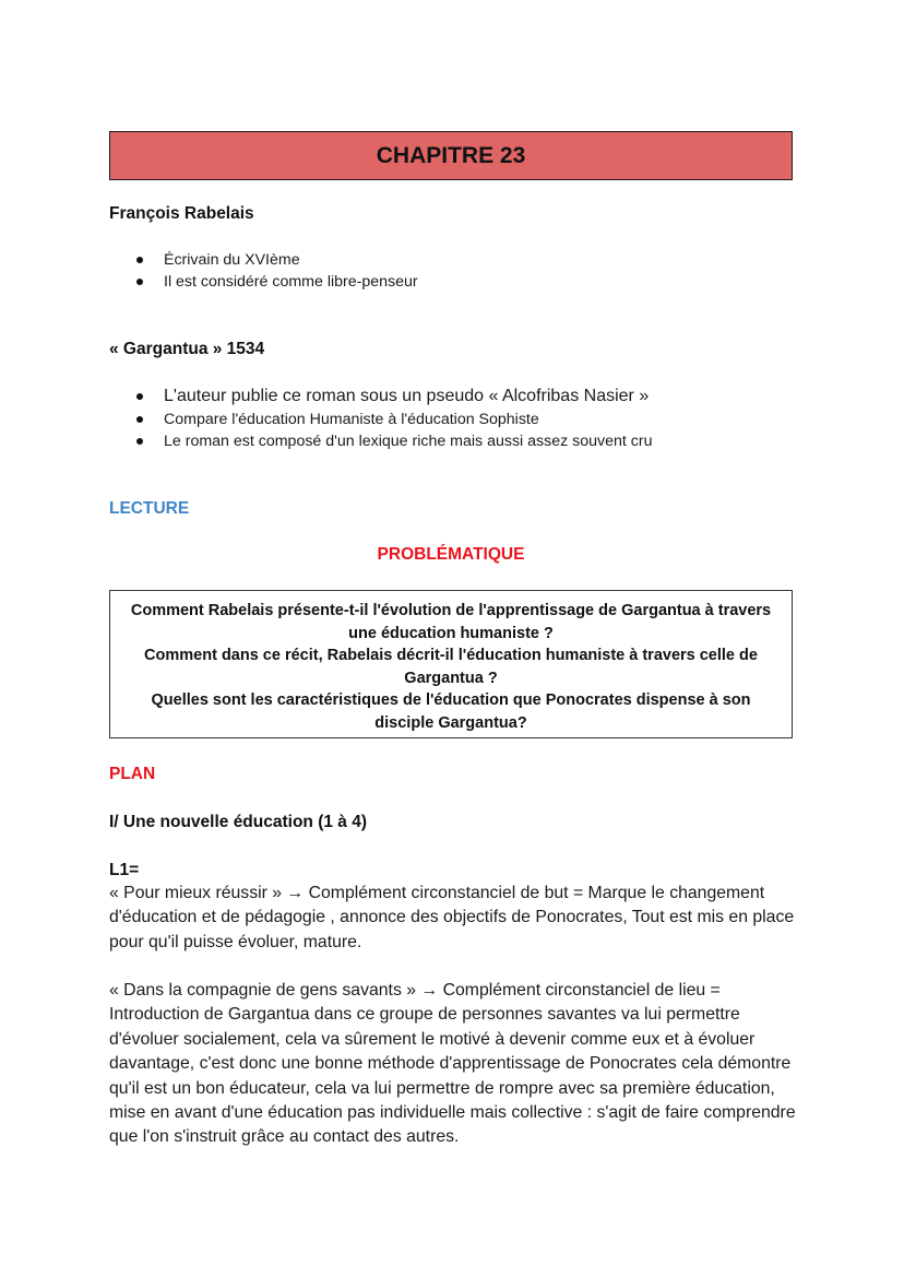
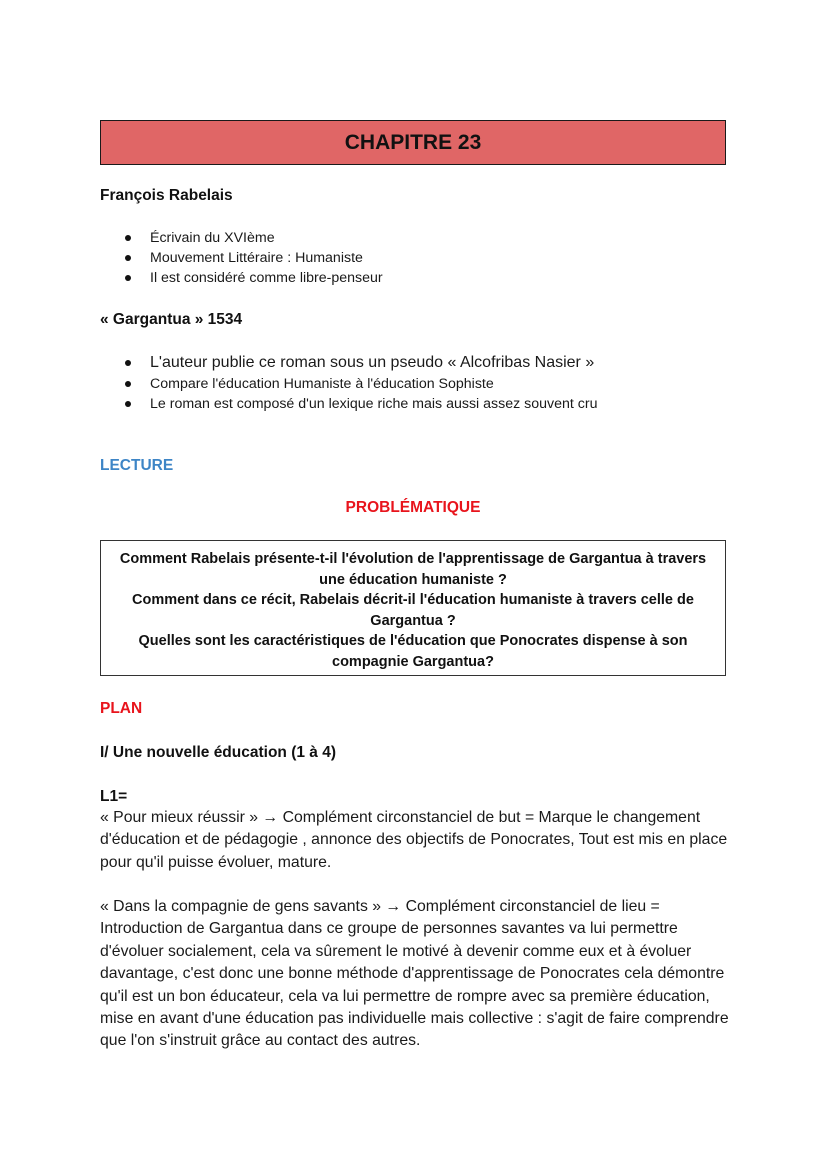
  CHAPITRE 23
  François Rabelais
  Écrivain du XVIème
+ Mouvement Littéraire : Humaniste
  Il est considéré comme libre-penseur
  « Gargantua » 1534
  L'auteur publie ce roman sous un pseudo « Alcofribas Nasier »
  Compare l'éducation Humaniste à l'éducation Sophiste
  Le roman est composé d'un lexique riche mais aussi assez souvent cru
  LECTURE
  PROBLÉMATIQUE
  Comment Rabelais présente-t-il l'évolution de l'apprentissage de Gargantua à travers une éducation humaniste ?
  Comment dans ce récit, Rabelais décrit-il l'éducation humaniste à travers celle de Gargantua ?
- Quelles sont les caractéristiques de l'éducation que Ponocrates dispense à son disciple Gargantua?
+ Quelles sont les caractéristiques de l'éducation que Ponocrates dispense à son compagnie Gargantua?
  PLAN
  I/ Une nouvelle éducation (1 à 4)
  L1=
  « Pour mieux réussir » → Complément circonstanciel de but = Marque le changement d'éducation et de pédagogie , annonce des objectifs de Ponocrates, Tout est mis en place pour qu'il puisse évoluer, mature.
  « Dans la compagnie de gens savants » → Complément circonstanciel de lieu = Introduction de Gargantua dans ce groupe de personnes savantes va lui permettre d'évoluer socialement, cela va sûrement le motivé à devenir comme eux et à évoluer davantage, c'est donc une bonne méthode d'apprentissage de Ponocrates cela démontre qu'il est un bon éducateur, cela va lui permettre de rompre avec sa première éducation, mise en avant d'une éducation pas individuelle mais collective : s'agit de faire comprendre que l'on s'instruit grâce au contact des autres.
